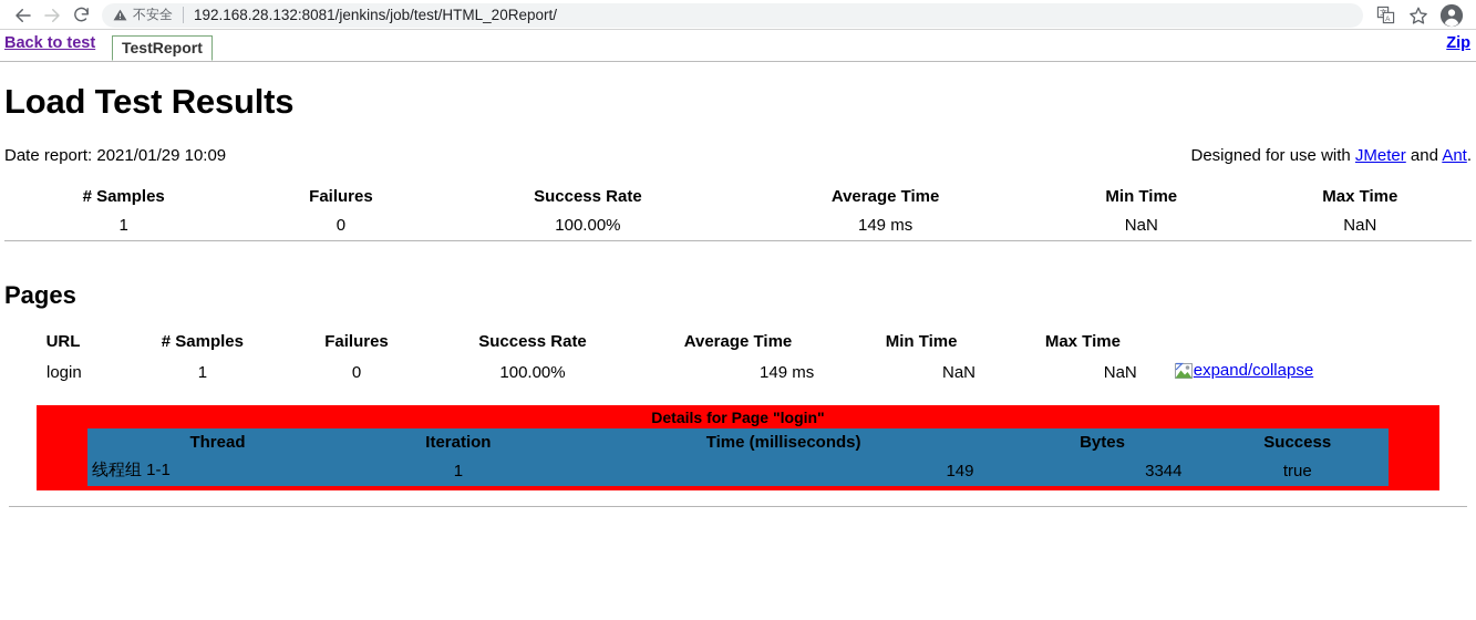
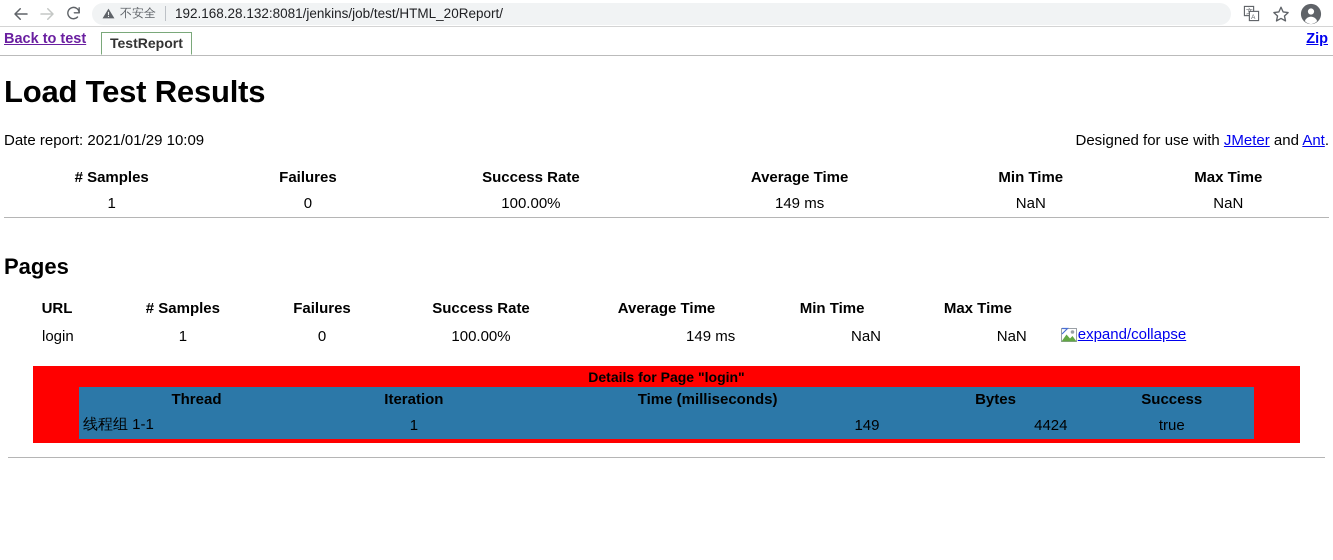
  不安全
  192.168.28.132:8081/jenkins/job/test/HTML_20Report/
  Back to test
  TestReport
  Zip
  Load Test Results
  Date report: 2021/01/29 10:09
  Designed for use with JMeter and Ant.
  # Samples	Failures	Success Rate	Average Time	Min Time	Max Time
  1	0	100.00%	149 ms	NaN	NaN
  Pages
  URL	# Samples	Failures	Success Rate	Average Time	Min Time	Max Time
  login	1	0	100.00%	149 ms	NaN	NaN	expand/collapse
  Details for Page "login"
  Thread	Iteration	Time (milliseconds)	Bytes	Success
- 线程组 1-1	1	149	3344	true
+ 线程组 1-1	1	149	4424	true
